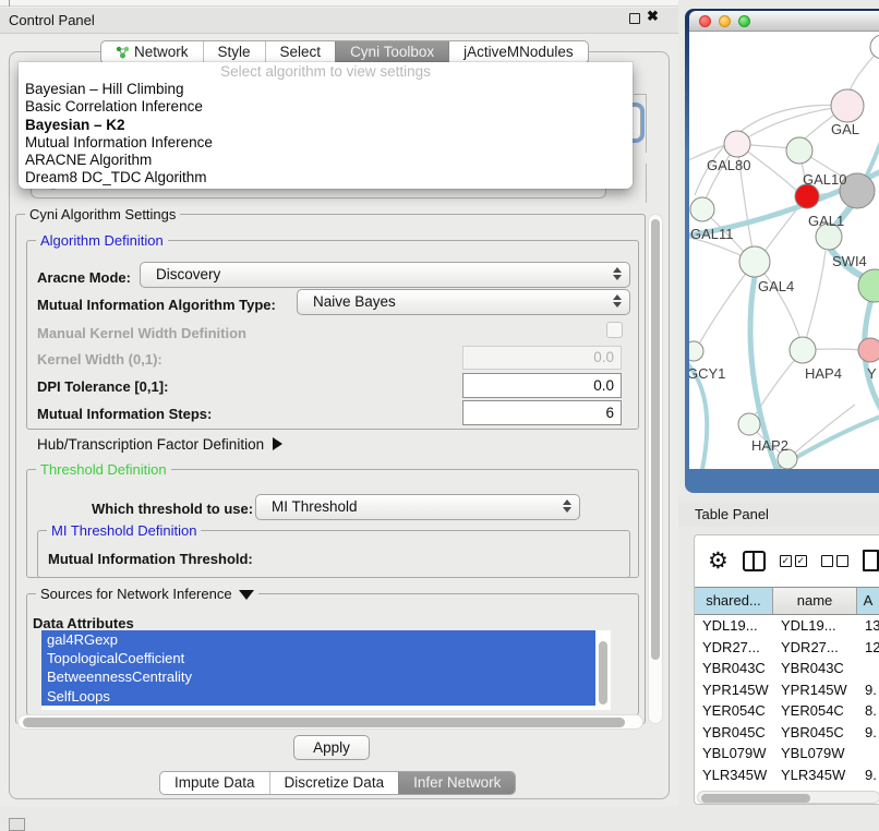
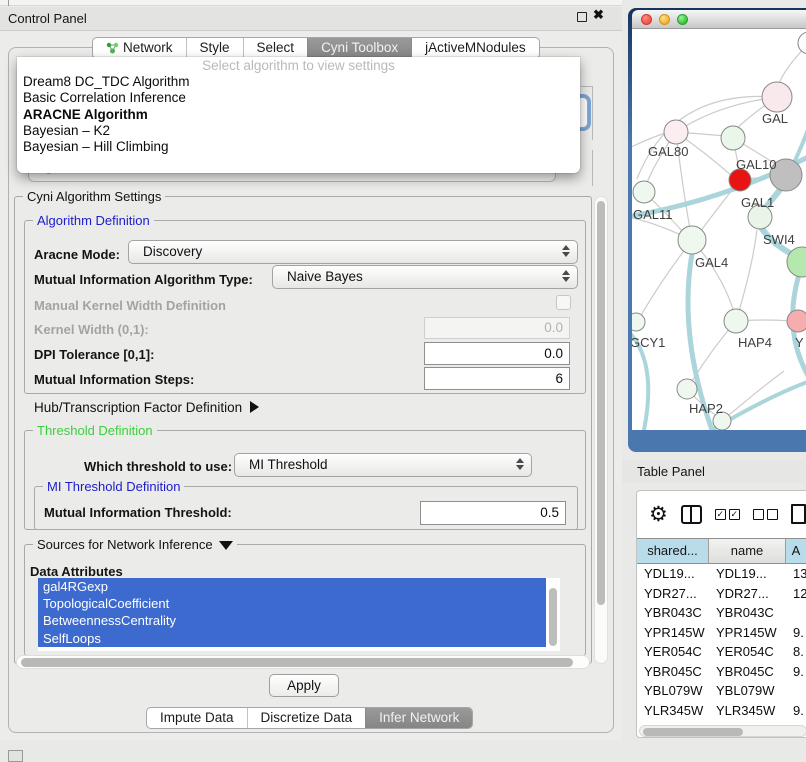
  Control Panel
  ✖
  Network
  Style
  Select
  Cyni Toolbox
  jActiveMNodules
  Select algorithm to view settings
- Bayesian – Hill Climbing
+ Dream8 DC_TDC Algorithm
  Basic Correlation Inference
- Bayesian – K2
+ ARACNE Algorithm
- Mutual Information Inference
- ARACNE Algorithm
+ Bayesian – K2
- Dream8 DC_TDC Algorithm
+ Bayesian – Hill Climbing
  Cyni Algorithm Settings
  Algorithm Definition
  Aracne Mode:
  Discovery
  Mutual Information Algorithm Type:
  Naive Bayes
  Manual Kernel Width Definition
  Kernel Width (0,1):
  0.0
  DPI Tolerance [0,1]:
  0.0
  Mutual Information Steps:
  6
  Hub/Transcription Factor Definition
  Threshold Definition
  Which threshold to use:
  MI Threshold
  MI Threshold Definition
  Mutual Information Threshold:
+ 0.5
  Sources for Network Inference
  Data Attributes
  gal4RGexp
  TopologicalCoefficient
  BetweennessCentrality
  SelfLoops
  Apply
  Impute Data
  Discretize Data
  Infer Network
  GAL
  GAL80
  GAL10
  GAL1
  GAL11
  SWI4
  GAL4
  GCY1
  HAP4
  Y
  HAP2
  Table Panel
  ⚙
  ✓
  ✓
  shared...
  name
  A
  YDL19...
  YDL19...
  13
  YDR27...
  YDR27...
  12
  YBR043C
  YBR043C
  YPR145W
  YPR145W
  9.
  YER054C
  YER054C
  8.
  YBR045C
  YBR045C
  9.
  YBL079W
  YBL079W
  YLR345W
  YLR345W
  9.
